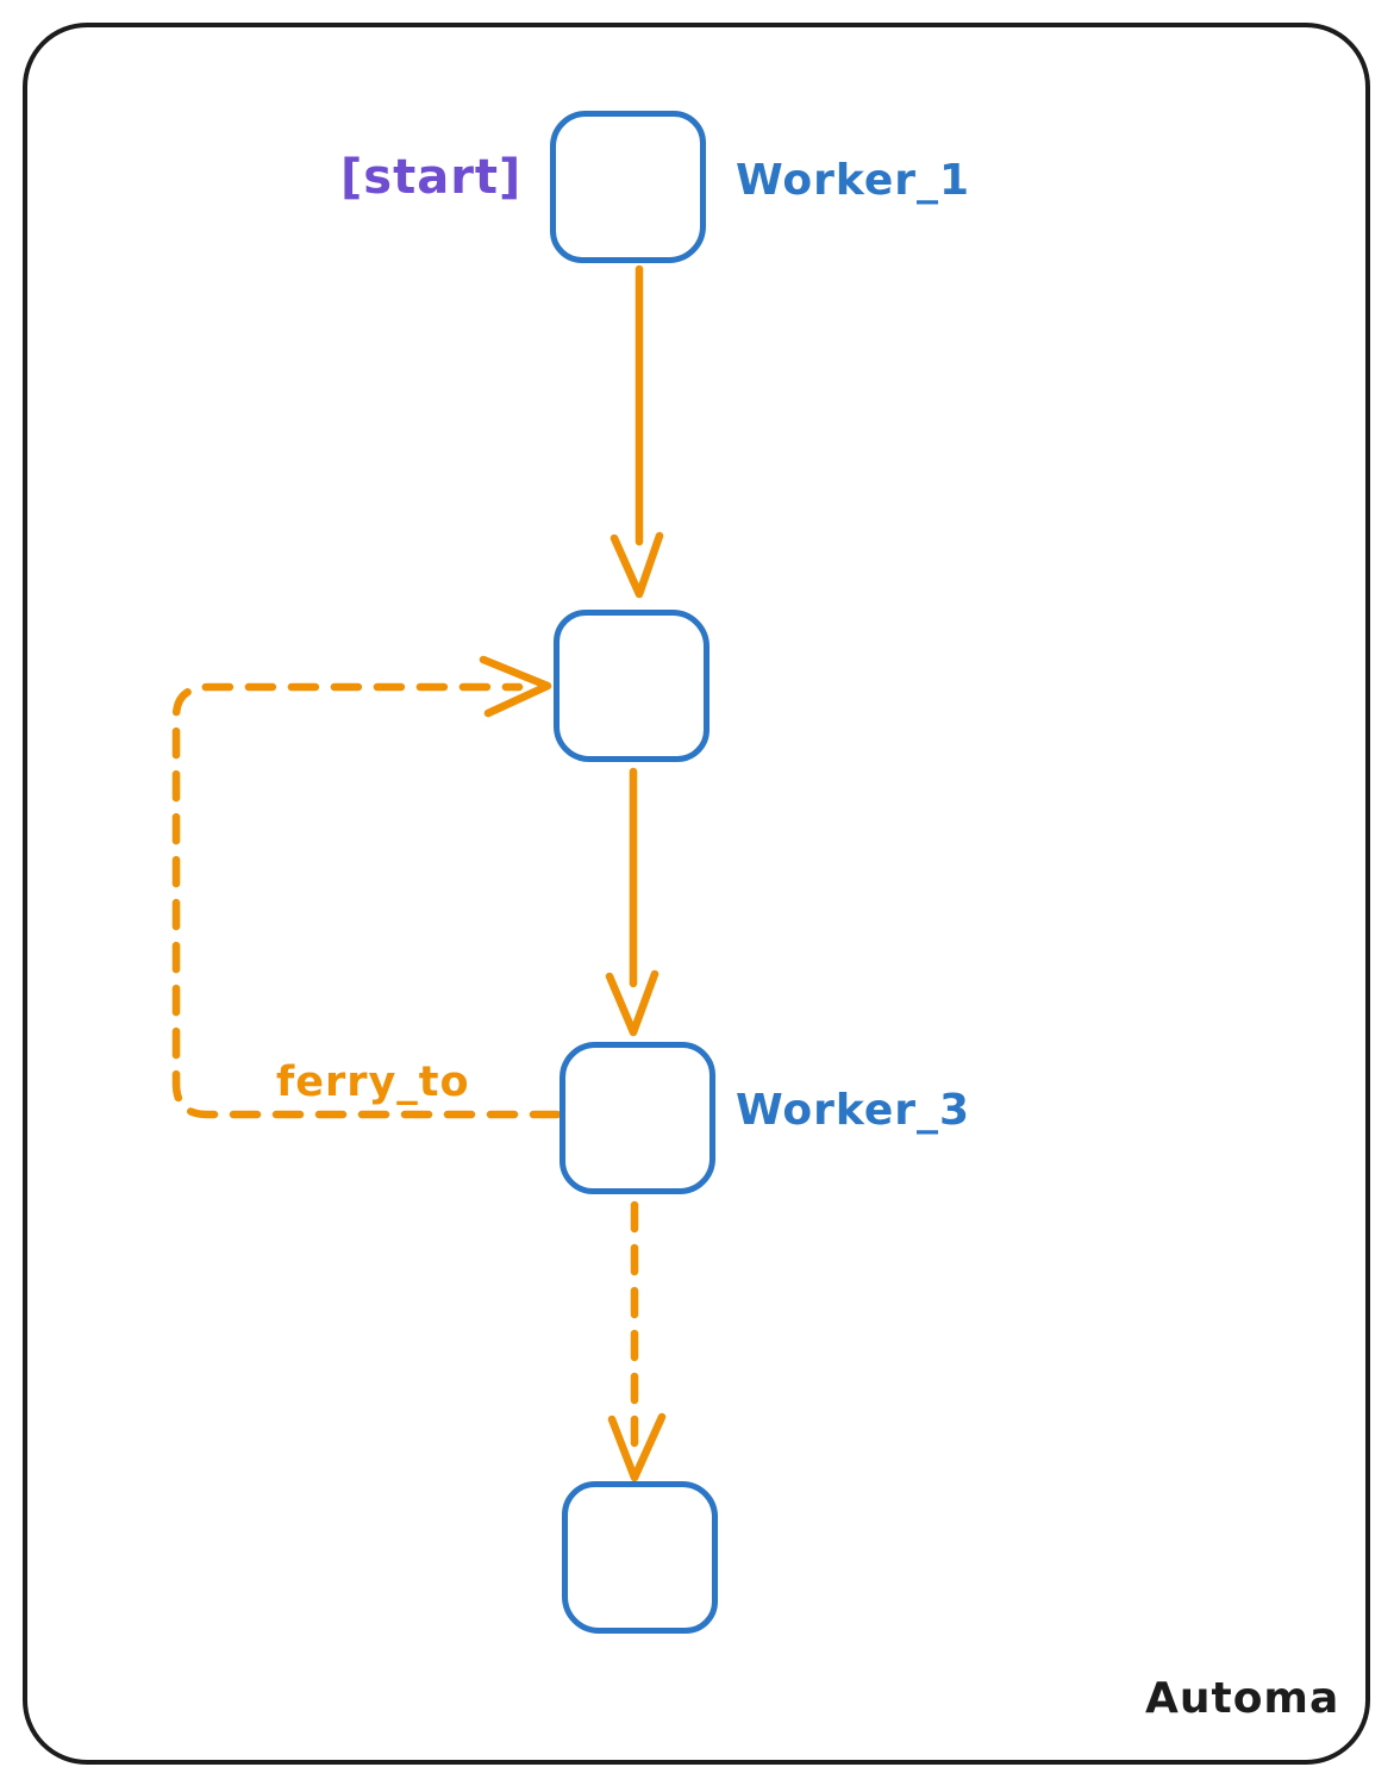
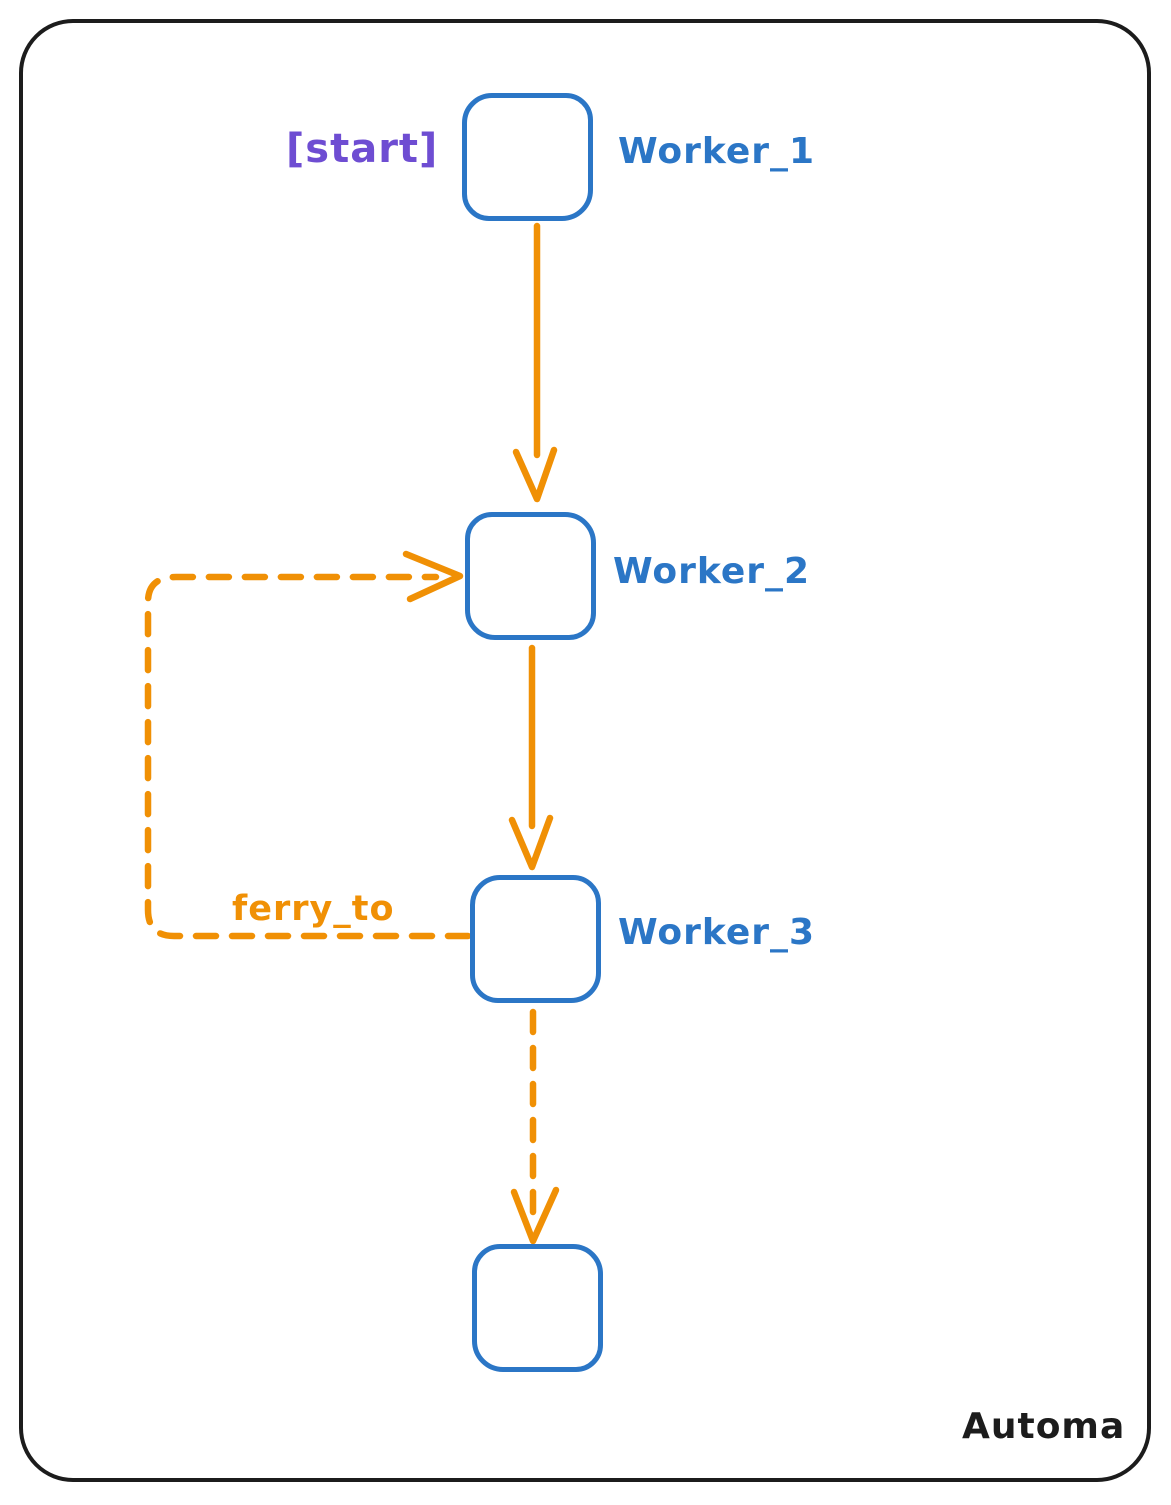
  [start]
  Worker_1
+ Worker_2
  Worker_3
  ferry_to
  Automa
